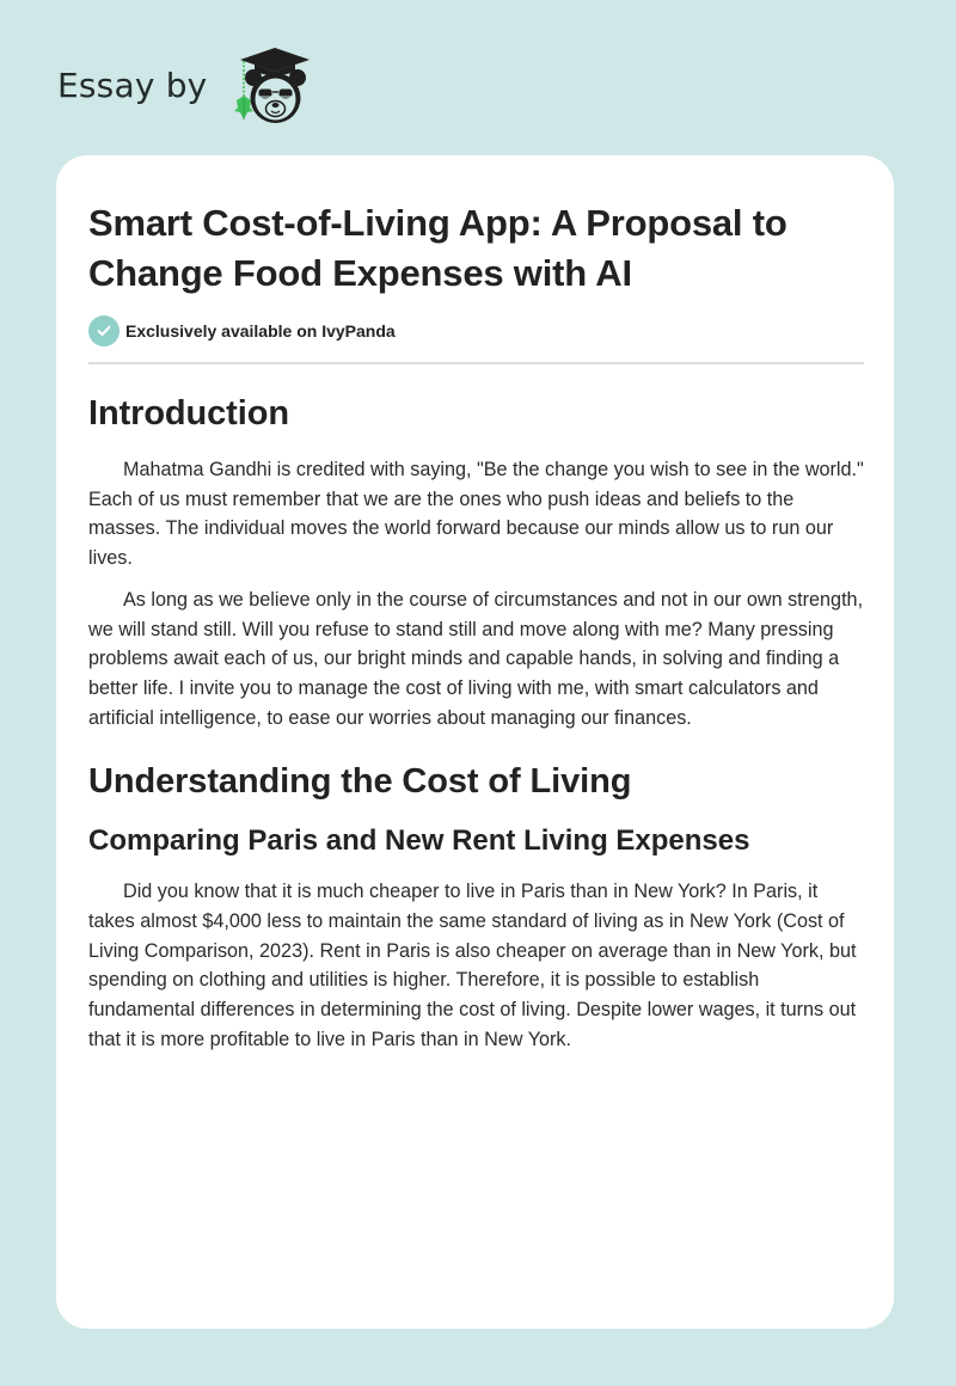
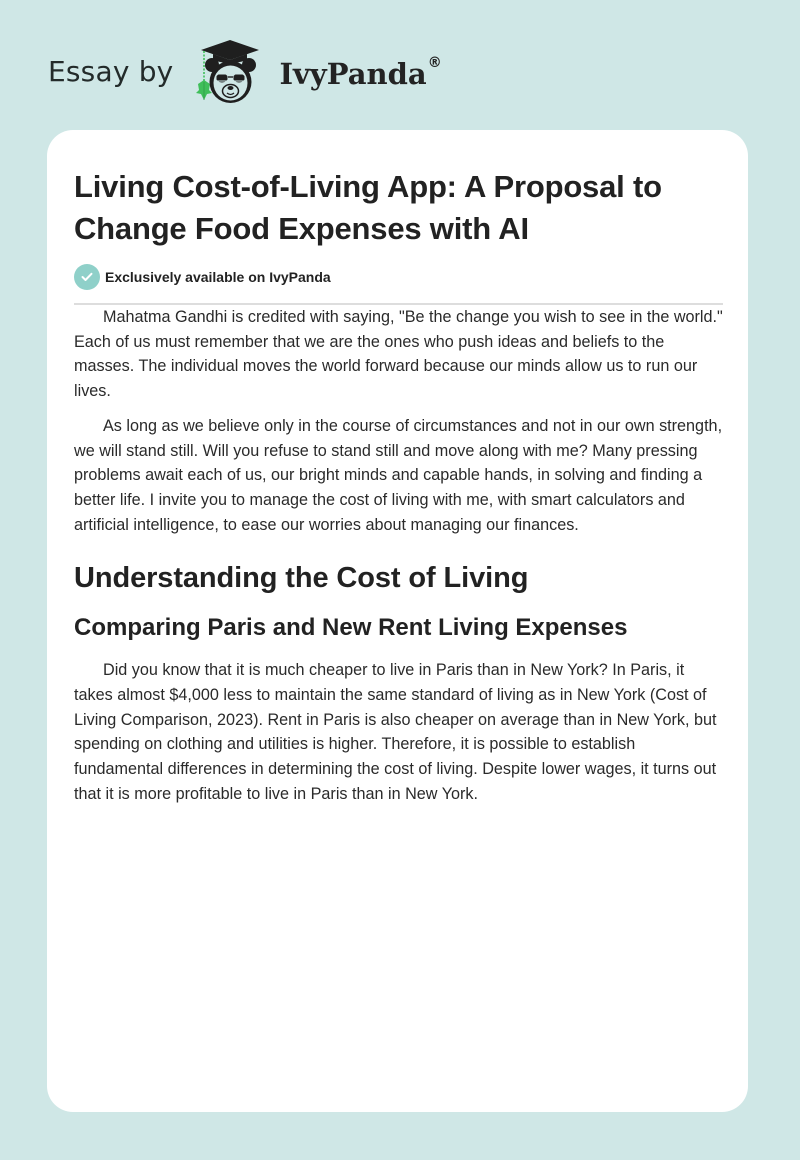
  Essay by
+ IvyPanda®
- Smart Cost-of-Living App: A Proposal to Change Food Expenses with AI
+ Living Cost-of-Living App: A Proposal to Change Food Expenses with AI
  Exclusively available on IvyPanda
- Introduction
  Mahatma Gandhi is credited with saying, "Be the change you wish to see in the world." Each of us must remember that we are the ones who push ideas and beliefs to the masses. The individual moves the world forward because our minds allow us to run our lives.
  As long as we believe only in the course of circumstances and not in our own strength, we will stand still. Will you refuse to stand still and move along with me? Many pressing problems await each of us, our bright minds and capable hands, in solving and finding a better life. I invite you to manage the cost of living with me, with smart calculators and artificial intelligence, to ease our worries about managing our finances.
  Understanding the Cost of Living
  Comparing Paris and New Rent Living Expenses
  Did you know that it is much cheaper to live in Paris than in New York? In Paris, it takes almost $4,000 less to maintain the same standard of living as in New York (Cost of Living Comparison, 2023). Rent in Paris is also cheaper on average than in New York, but spending on clothing and utilities is higher. Therefore, it is possible to establish fundamental differences in determining the cost of living. Despite lower wages, it turns out that it is more profitable to live in Paris than in New York.
